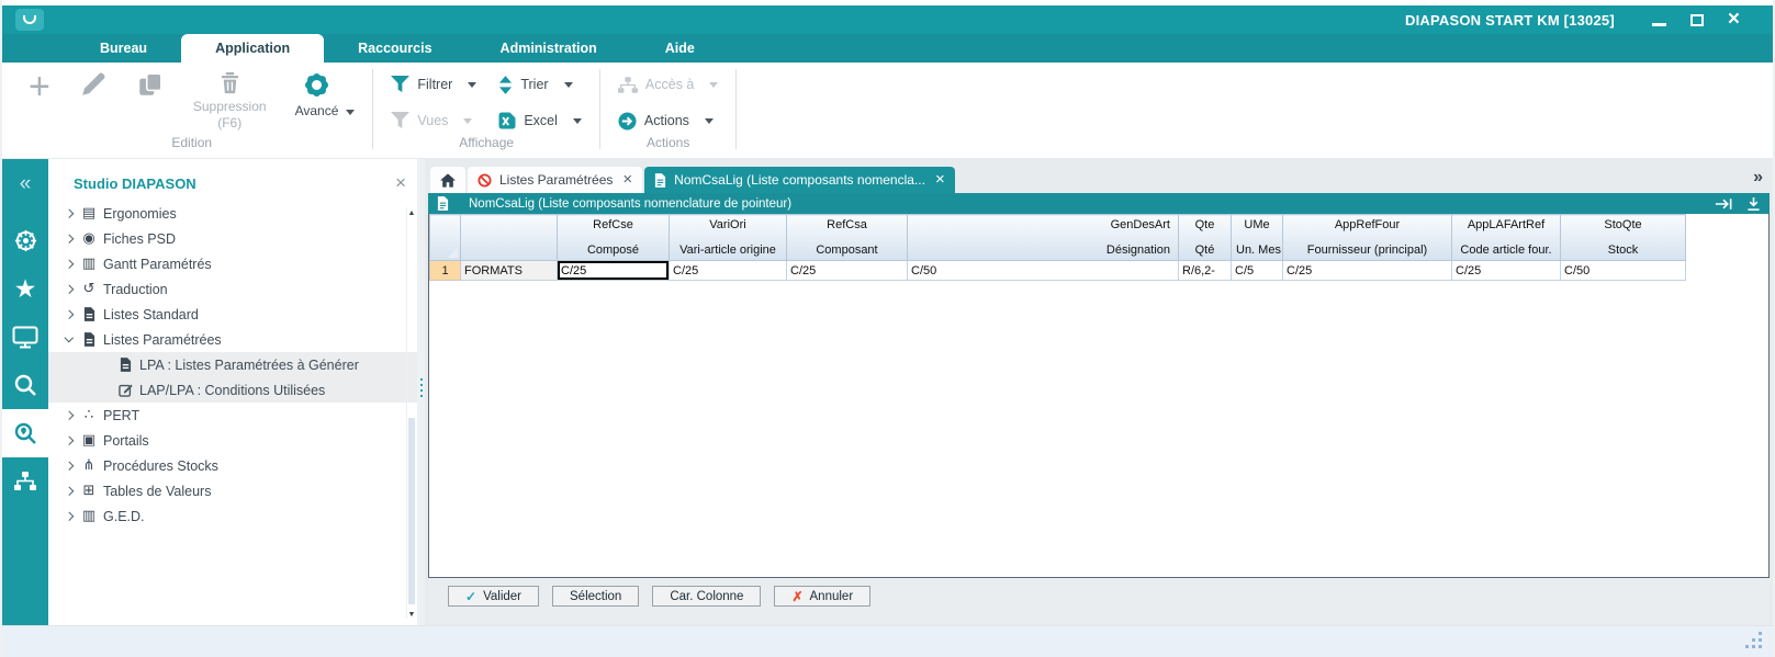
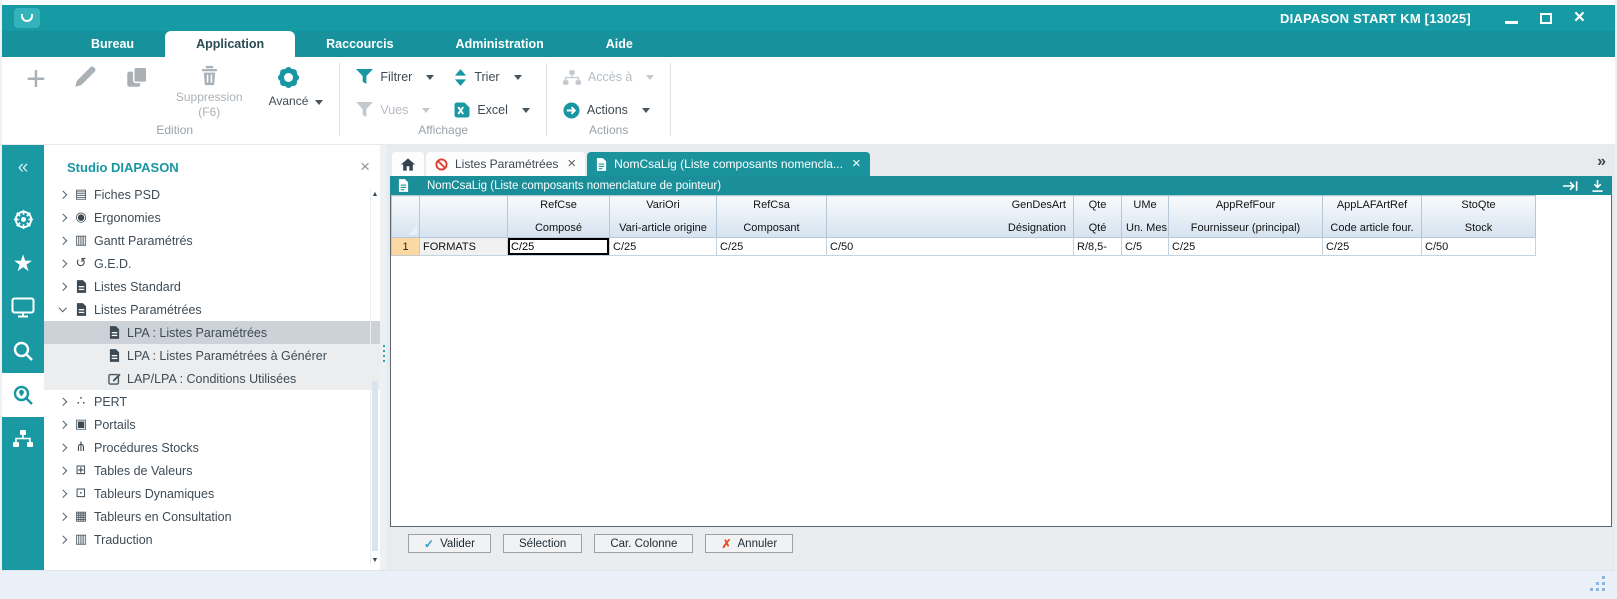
  DIAPASON START KM [13025]
  ×
  Bureau
  Application
  Raccourcis
  Administration
  Aide
  +
  Suppression
  (F6)
  Avancé
  Edition
  Filtrer
  Trier
  Vues
  Excel
  Affichage
  Accès à
  Actions
  Actions
  «
  ★
  Studio DIAPASON
  ×
  ▤
- Ergonomies
+ Fiches PSD
  ◉
- Fiches PSD
+ Ergonomies
  ▥
  Gantt Paramétrés
  ↺
- Traduction
+ G.E.D.
  Listes Standard
  Listes Paramétrées
+ LPA : Listes Paramétrées
  LPA : Listes Paramétrées à Générer
  LAP/LPA : Conditions Utilisées
  ∴
  PERT
  ▣
  Portails
  ⋔
  Procédures Stocks
  ⊞
  Tables de Valeurs
+ ⊡
+ Tableurs Dynamiques
+ ▦
+ Tableurs en Consultation
  ▥
- G.E.D.
+ Traduction
  Listes Paramétrées
  ×
  NomCsaLig (Liste composants nomencla...
  ×
  »
  NomCsaLig (Liste composants nomenclature de pointeur)
  		RefCseComposé	VariOriVari-article origine	RefCsaComposant	GenDesArtDésignation	QteQté	UMeUn. Mes	AppRefFourFournisseur (principal)	AppLAFArtRefCode article four.	StoQteStock
- 1	FORMATS	C/25	C/25	C/25	C/50	R/6,2-	C/5	C/25	C/25	C/50
+ 1	FORMATS	C/25	C/25	C/25	C/50	R/8,5-	C/5	C/25	C/25	C/50
  ✓
  Valider
  Sélection
  Car. Colonne
  ✗
  Annuler
